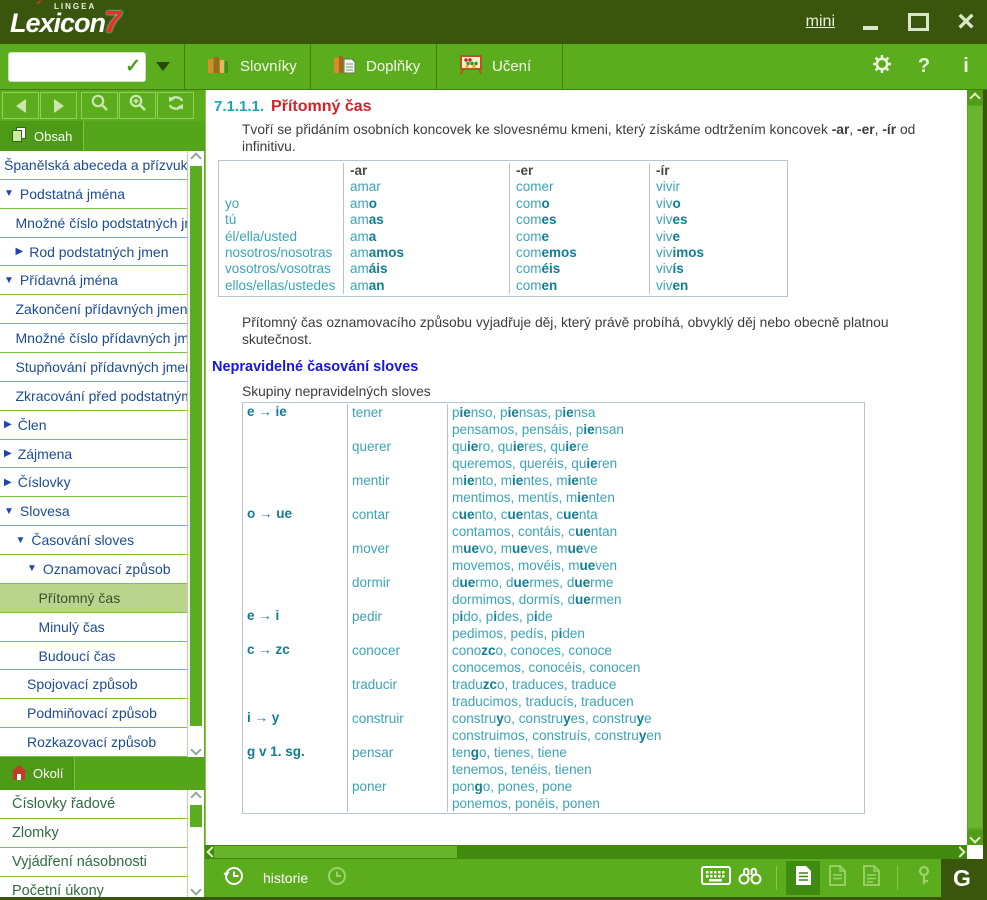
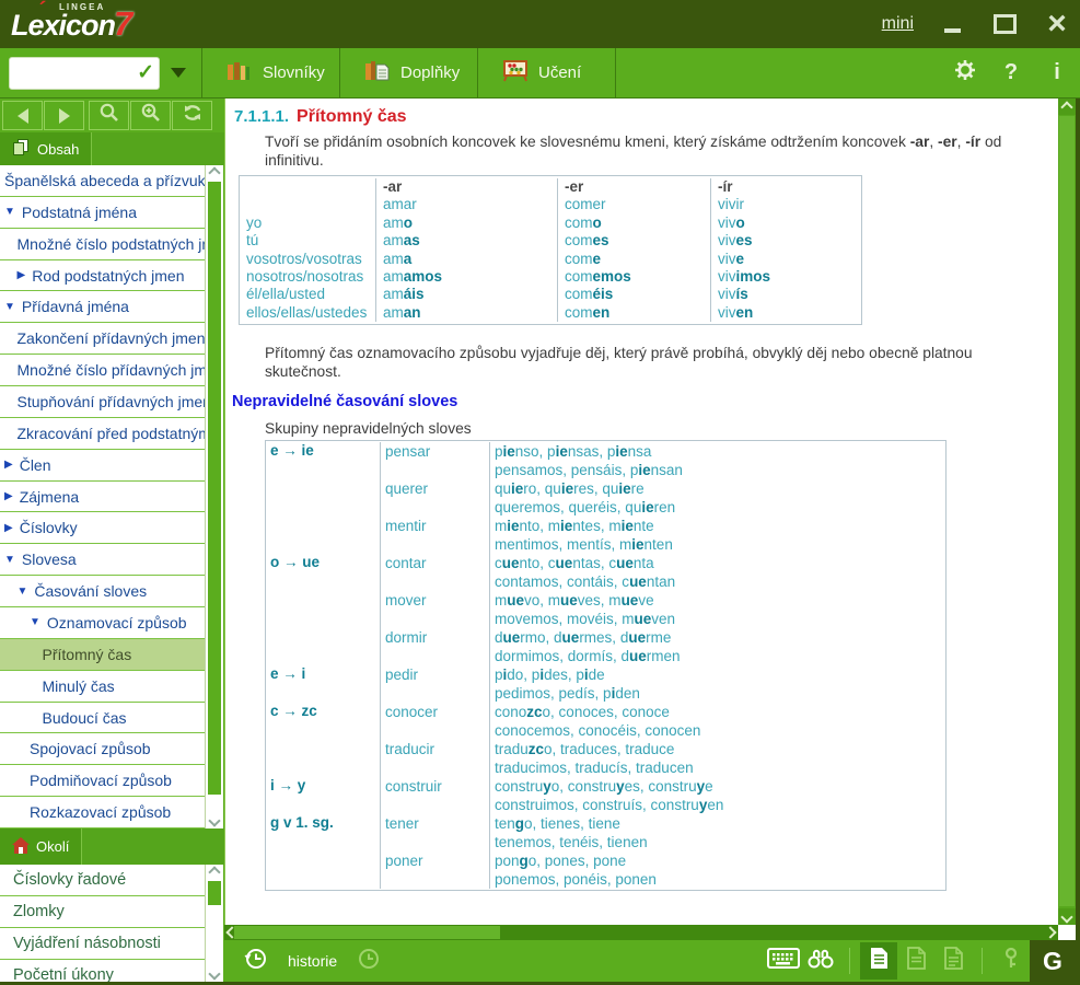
  LINGEA
  Lexicon
  ´
  7
  mini
  ×
  ✓
  Slovníky
  Doplňky
  Učení
  ?
  i
  Obsah
  Španělská abeceda a přízvuk
  ▼
  Podstatná jména
  Množné číslo podstatných j
  ▶
  Rod podstatných jmen
  ▼
  Přídavná jména
  Zakončení přídavných jmen
  Množné číslo přídavných jm
  Stupňování přídavných jme
  Zkracování před podstatný
  ▶
  Člen
  ▶
  Zájmena
  ▶
  Číslovky
  ▼
  Slovesa
  ▼
  Časování sloves
  ▼
  Oznamovací způsob
  Přítomný čas
  Minulý čas
  Budoucí čas
  Spojovací způsob
  Podmiňovací způsob
  Rozkazovací způsob
  Okolí
  Číslovky řadové
  Zlomky
  Vyjádření násobnosti
  Početní úkony
  7.1.1.1. Přítomný čas
  Tvoří se přidáním osobních koncovek ke slovesnému kmeni, který získáme odtržením koncovek -ar, -er, -ír od infinitivu.
  yo
  tú
- él/ella/usted
+ vosotros/vosotras
  nosotros/nosotras
- vosotros/vosotras
+ él/ella/usted
  ellos/ellas/ustedes
  -ar
  amar
  amo
  amas
  ama
  amamos
  amáis
  aman
  -er
  comer
  como
  comes
  come
  comemos
  coméis
  comen
  -ír
  vivir
  vivo
  vives
  vive
  vivimos
  vivís
  viven
  Přítomný čas oznamovacího způsobu vyjadřuje děj, který právě probíhá, obvyklý děj nebo obecně platnou skutečnost.
  Nepravidelné časování sloves
  Skupiny nepravidelných sloves
  e → ie
- tener
+ pensar
  pienso, piensas, piensa
  pensamos, pensáis, piensan
  querer
  quiero, quieres, quiere
  queremos, queréis, quieren
  mentir
  miento, mientes, miente
  mentimos, mentís, mienten
  o → ue
  contar
  cuento, cuentas, cuenta
  contamos, contáis, cuentan
  mover
  muevo, mueves, mueve
  movemos, movéis, mueven
  dormir
  duermo, duermes, duerme
  dormimos, dormís, duermen
  e → i
  pedir
  pido, pides, pide
  pedimos, pedís, piden
  c → zc
  conocer
  conozco, conoces, conoce
  conocemos, conocéis, conocen
  traducir
  traduzco, traduces, traduce
  traducimos, traducís, traducen
  i → y
  construir
  construyo, construyes, construye
  construimos, construís, construyen
  g v 1. sg.
- pensar
+ tener
  tengo, tienes, tiene
  tenemos, tenéis, tienen
  poner
  pongo, pones, pone
  ponemos, ponéis, ponen
  historie
  G
